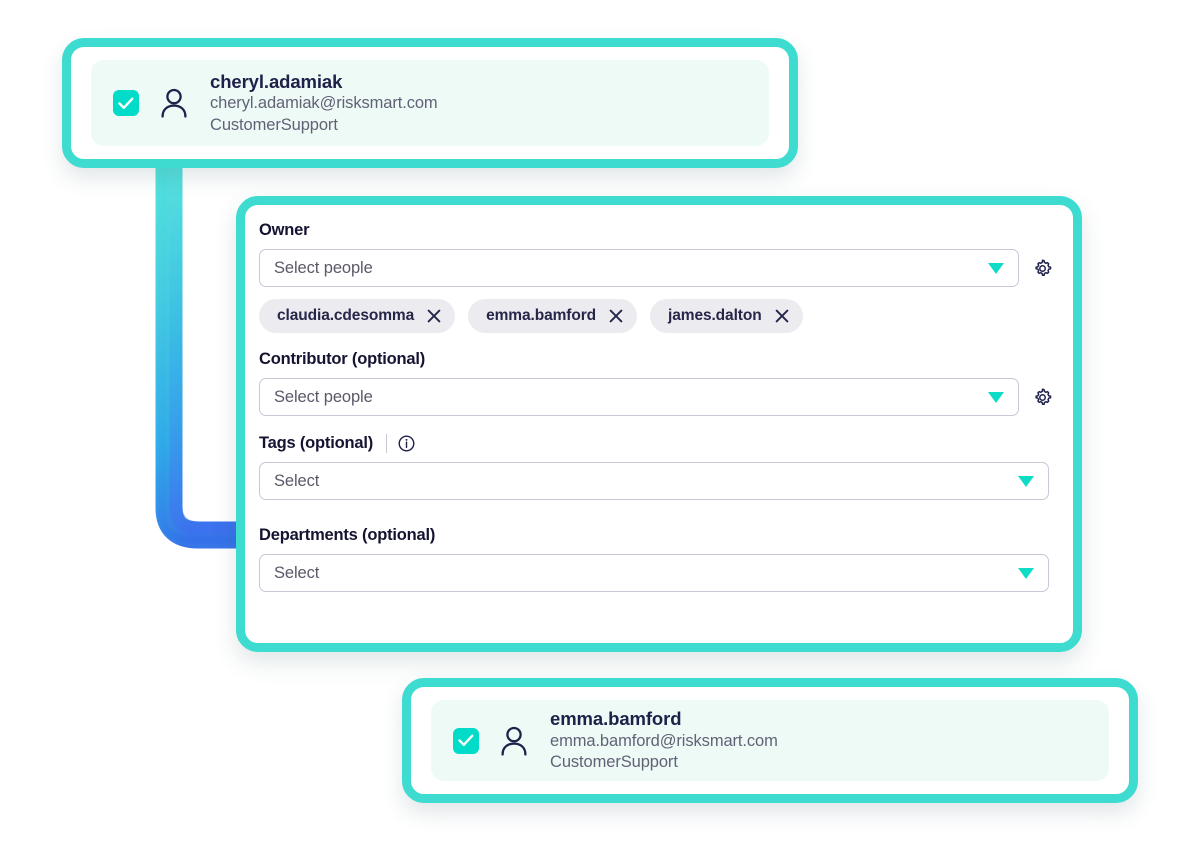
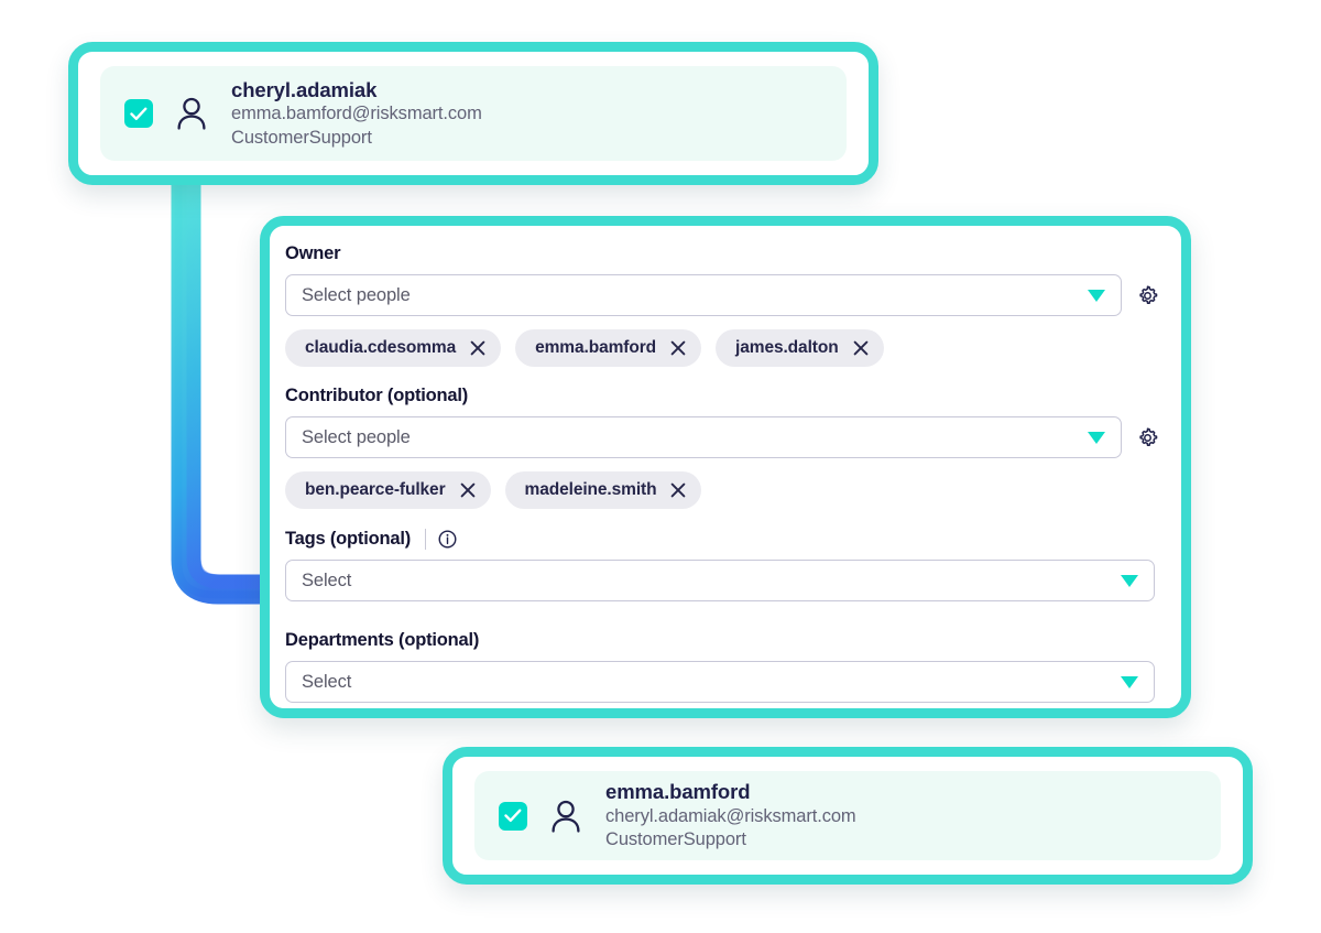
  cheryl.adamiak
- cheryl.adamiak@risksmart.com
+ emma.bamford@risksmart.com
  CustomerSupport
  Owner
  Select people
  claudia.cdesomma
  emma.bamford
  james.dalton
  Contributor (optional)
  Select people
+ ben.pearce-fulker
+ madeleine.smith
  Tags (optional)
  Select
  Departments (optional)
  Select
  emma.bamford
- emma.bamford@risksmart.com
+ cheryl.adamiak@risksmart.com
  CustomerSupport
